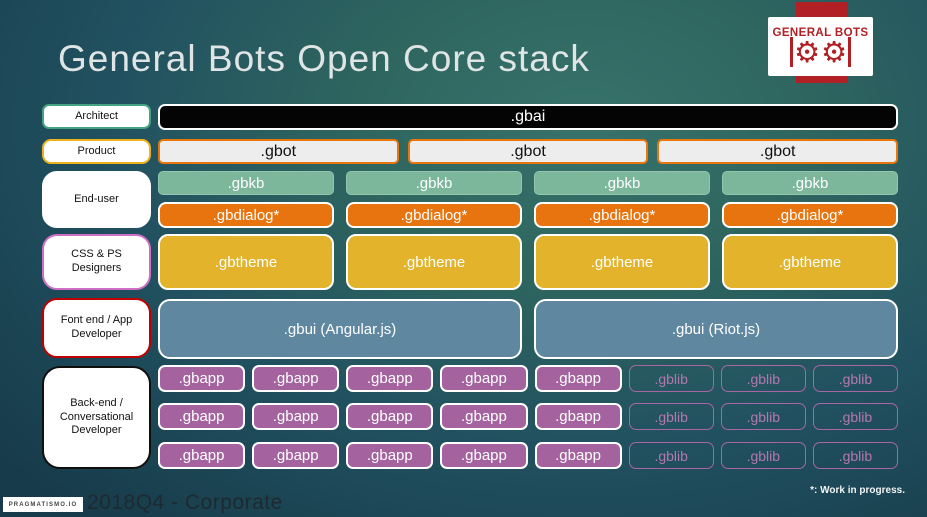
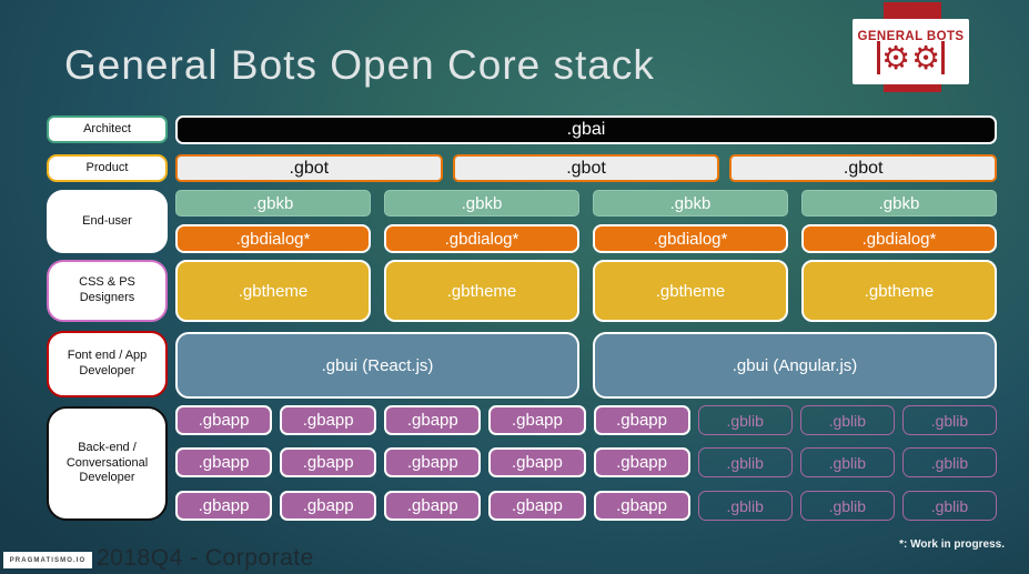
  General Bots Open Core stack
  GENERAL BOTS
  ⚙
  ⚙
  Architect
  Product
  End-user
  CSS & PS Designers
  Font end / App Developer
  Back-end / Conversational Developer
  .gbai
  .gbot
  .gbot
  .gbot
  .gbkb
  .gbkb
  .gbkb
  .gbkb
  .gbdialog*
  .gbdialog*
  .gbdialog*
  .gbdialog*
  .gbtheme
  .gbtheme
  .gbtheme
  .gbtheme
+ .gbui (React.js)
  .gbui (Angular.js)
- .gbui (Riot.js)
  .gbapp
  .gbapp
  .gbapp
  .gbapp
  .gbapp
  .gblib
  .gblib
  .gblib
  .gbapp
  .gbapp
  .gbapp
  .gbapp
  .gbapp
  .gblib
  .gblib
  .gblib
  .gbapp
  .gbapp
  .gbapp
  .gbapp
  .gbapp
  .gblib
  .gblib
  .gblib
  2018Q4 - Corporate
  *: Work in progress.
